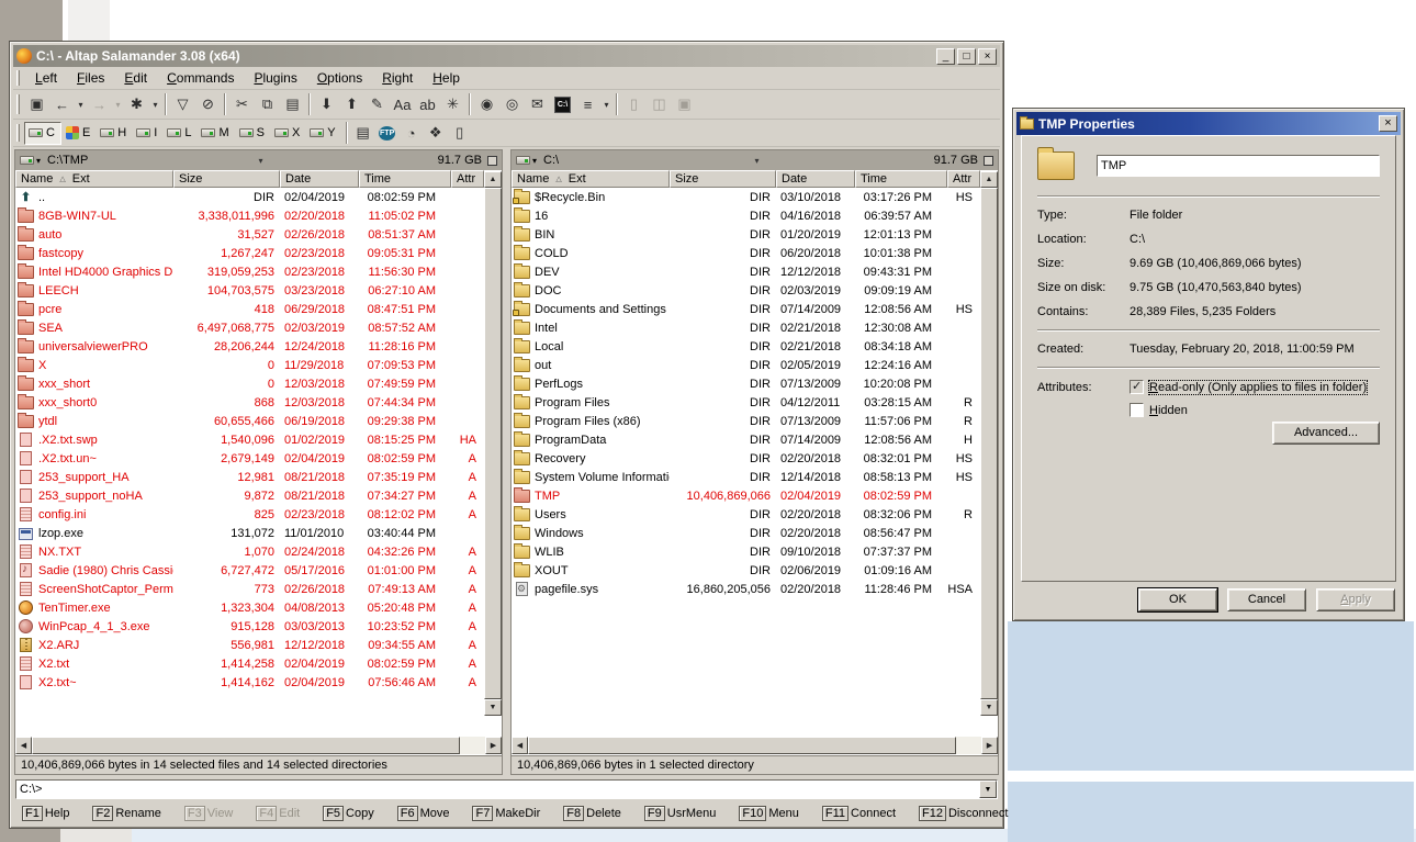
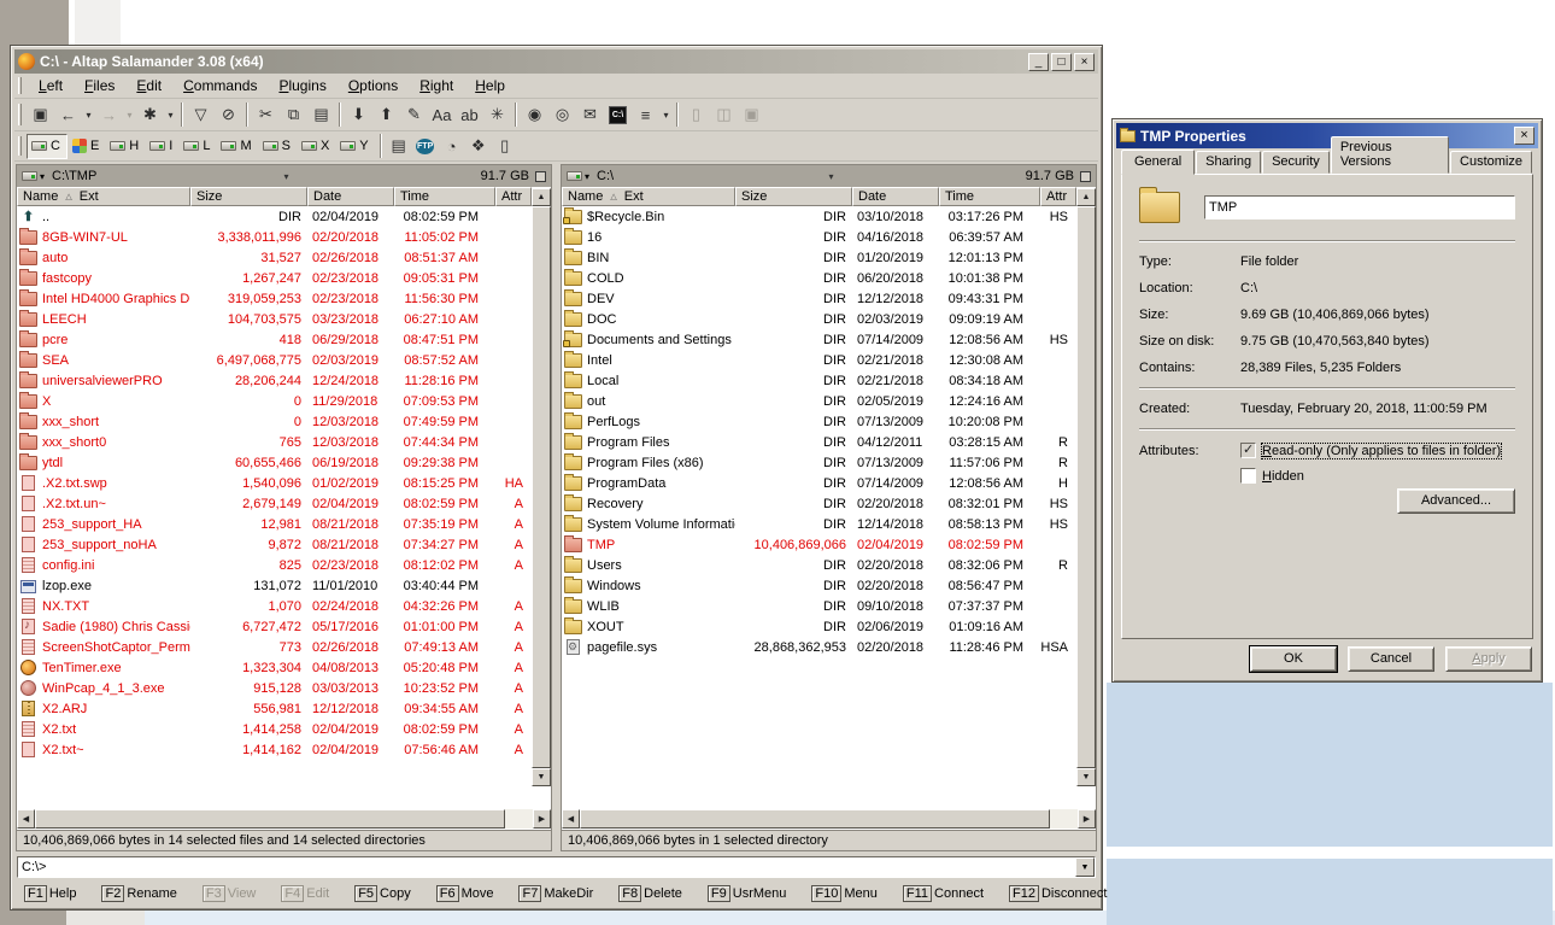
  C:\ - Altap Salamander 3.08 (x64)
  _
  □
  ×
  Left
  Files
  Edit
  Commands
  Plugins
  Options
  Right
  Help
  ▣
  ←
  ▾
  →
  ▾
  ✱
  ▾
  ▽
  ⊘
  ✂
  ⧉
  ▤
  ⬇
  ⬆
  ✎
  Aa
  ab
  ✳
  ◉
  ◎
  ✉
  ≡
  ▾
  ▯
  ◫
  ▣
  C
  E
  H
  I
  L
  M
  S
  X
  Y
  ▤
  ◔
  ❖
  ▯
  ▾
  C:\TMP
  ▾
  91.7 GB
  Name
  Ext
  Size
  Date
  Time
  Attr
  ..
  DIR
  02/04/2019
  08:02:59 PM
  8GB-WIN7-UL
  3,338,011,996
  02/20/2018
  11:05:02 PM
  auto
  31,527
  02/26/2018
  08:51:37 AM
  fastcopy
  1,267,247
  02/23/2018
  09:05:31 PM
  Intel HD4000 Graphics D
  319,059,253
  02/23/2018
  11:56:30 PM
  LEECH
  104,703,575
  03/23/2018
  06:27:10 AM
  pcre
  418
  06/29/2018
  08:47:51 PM
  SEA
  6,497,068,775
  02/03/2019
  08:57:52 AM
  universalviewerPRO
  28,206,244
  12/24/2018
  11:28:16 PM
  X
  0
  11/29/2018
  07:09:53 PM
  xxx_short
  0
  12/03/2018
  07:49:59 PM
  xxx_short0
- 868
+ 765
  12/03/2018
  07:44:34 PM
  ytdl
  60,655,466
  06/19/2018
  09:29:38 PM
  .X2.txt.swp
  1,540,096
  01/02/2019
  08:15:25 PM
  HA
  .X2.txt.un~
  2,679,149
  02/04/2019
  08:02:59 PM
  A
  253_support_HA
  12,981
  08/21/2018
  07:35:19 PM
  A
  253_support_noHA
  9,872
  08/21/2018
  07:34:27 PM
  A
  config.ini
  825
  02/23/2018
  08:12:02 PM
  A
  lzop.exe
  131,072
  11/01/2010
  03:40:44 PM
  NX.TXT
  1,070
  02/24/2018
  04:32:26 PM
  A
  Sadie (1980) Chris Cassi
  6,727,472
  05/17/2016
  01:01:00 PM
  A
  ScreenShotCaptor_Perm
  773
  02/26/2018
  07:49:13 AM
  A
  TenTimer.exe
  1,323,304
  04/08/2013
  05:20:48 PM
  A
  WinPcap_4_1_3.exe
  915,128
  03/03/2013
  10:23:52 PM
  A
  X2.ARJ
  556,981
  12/12/2018
  09:34:55 AM
  A
  X2.txt
  1,414,258
  02/04/2019
  08:02:59 PM
  A
  X2.txt~
  1,414,162
  02/04/2019
  07:56:46 AM
  A
  10,406,869,066 bytes in 14 selected files and 14 selected directories
  ▾
  C:\
  ▾
  91.7 GB
  Name
  Ext
  Size
  Date
  Time
  Attr
  $Recycle.Bin
  DIR
  03/10/2018
  03:17:26 PM
  HS
  16
  DIR
  04/16/2018
  06:39:57 AM
  BIN
  DIR
  01/20/2019
  12:01:13 PM
  COLD
  DIR
  06/20/2018
  10:01:38 PM
  DEV
  DIR
  12/12/2018
  09:43:31 PM
  DOC
  DIR
  02/03/2019
  09:09:19 AM
  Documents and Settings
  DIR
  07/14/2009
  12:08:56 AM
  HS
  Intel
  DIR
  02/21/2018
  12:30:08 AM
  Local
  DIR
  02/21/2018
  08:34:18 AM
  out
  DIR
  02/05/2019
  12:24:16 AM
  PerfLogs
  DIR
  07/13/2009
  10:20:08 PM
  Program Files
  DIR
  04/12/2011
  03:28:15 AM
  R
  Program Files (x86)
  DIR
  07/13/2009
  11:57:06 PM
  R
  ProgramData
  DIR
  07/14/2009
  12:08:56 AM
  H
  Recovery
  DIR
  02/20/2018
  08:32:01 PM
  HS
  System Volume Informati
  DIR
  12/14/2018
  08:58:13 PM
  HS
  TMP
  10,406,869,066
  02/04/2019
  08:02:59 PM
  Users
  DIR
  02/20/2018
  08:32:06 PM
  R
  Windows
  DIR
  02/20/2018
  08:56:47 PM
  WLIB
  DIR
  09/10/2018
  07:37:37 PM
  XOUT
  DIR
  02/06/2019
  01:09:16 AM
  pagefile.sys
- 16,860,205,056
+ 28,868,362,953
  02/20/2018
  11:28:46 PM
  HSA
  10,406,869,066 bytes in 1 selected directory
  C:\>
  F1
  Help
  F2
  Rename
  F3
  View
  F4
  Edit
  F5
  Copy
  F6
  Move
  F7
  MakeDir
  F8
  Delete
  F9
  UsrMenu
  F10
  Menu
  F11
  Connect
  F12
  Disconnect
  TMP Properties
  ×
+ General
+ Sharing
+ Security
+ Previous Versions
+ Customize
  TMP
  Type:
  File folder
  Location:
  C:\
  Size:
  9.69 GB (10,406,869,066 bytes)
  Size on disk:
  9.75 GB (10,470,563,840 bytes)
  Contains:
  28,389 Files, 5,235 Folders
  Created:
  Tuesday, February 20, 2018, 11:00:59 PM
  Attributes:
  Read-only (Only applies to files in folder)
  Hidden
  Advanced...
  OK
  Cancel
  Apply
